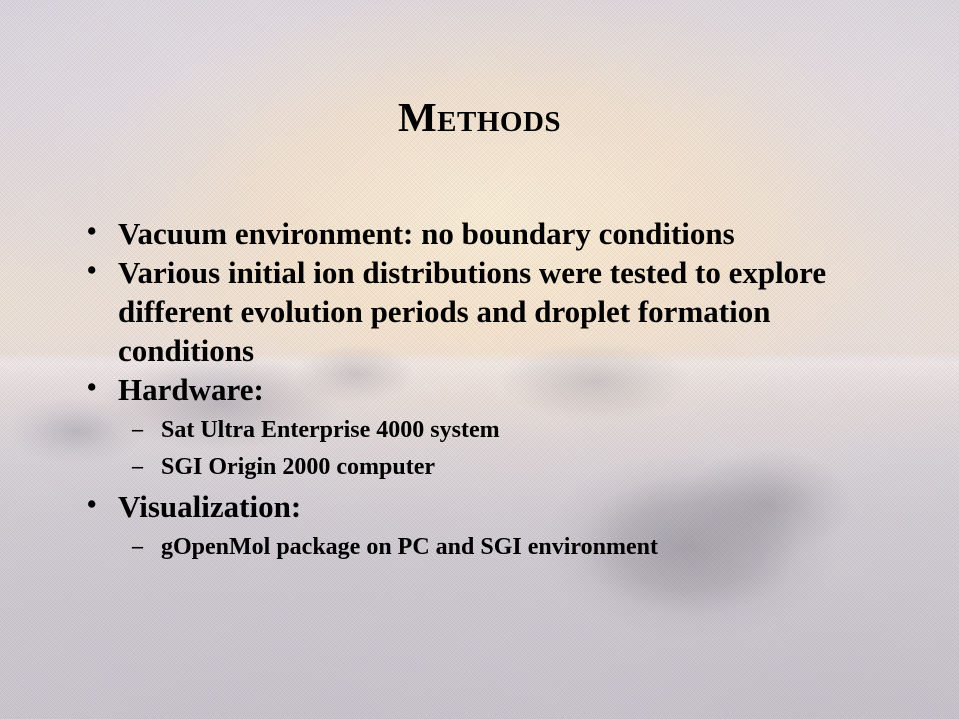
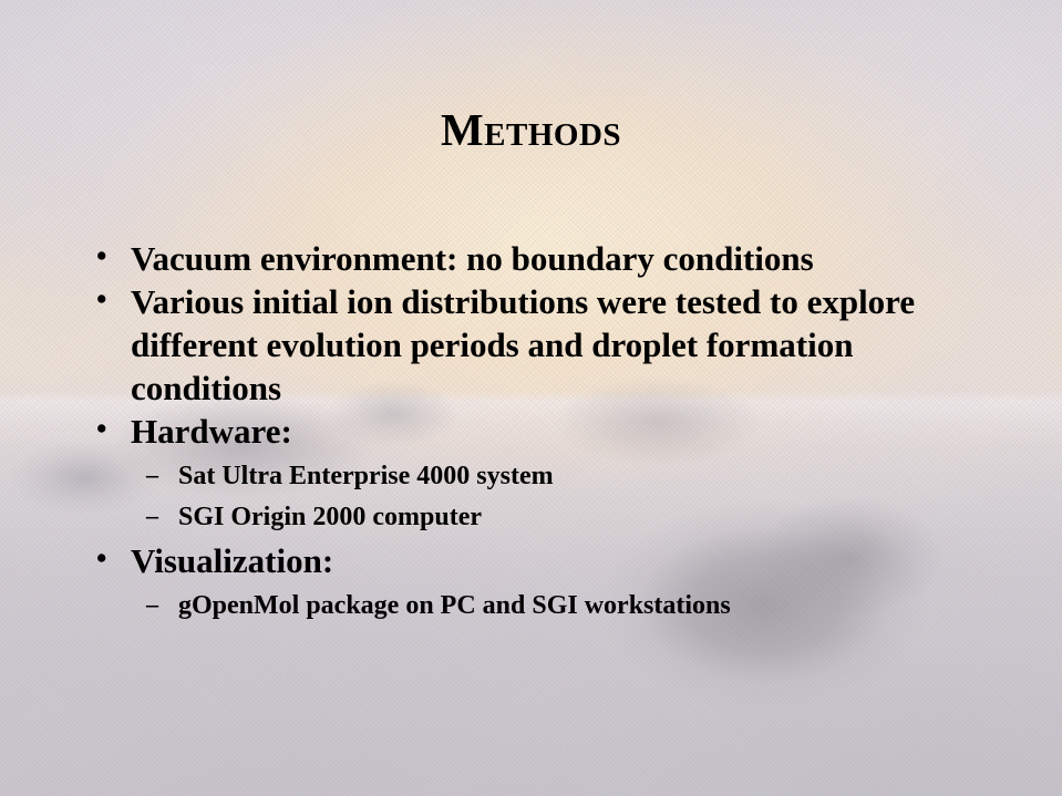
  Methods
  •
  Vacuum environment: no boundary conditions
  •
  Various initial ion distributions were tested to explore different evolution periods and droplet formation conditions
  •
  Hardware:
  –
  Sat Ultra Enterprise 4000 system
  –
  SGI Origin 2000 computer
  •
  Visualization:
  –
- gOpenMol package on PC and SGI environment
+ gOpenMol package on PC and SGI workstations
